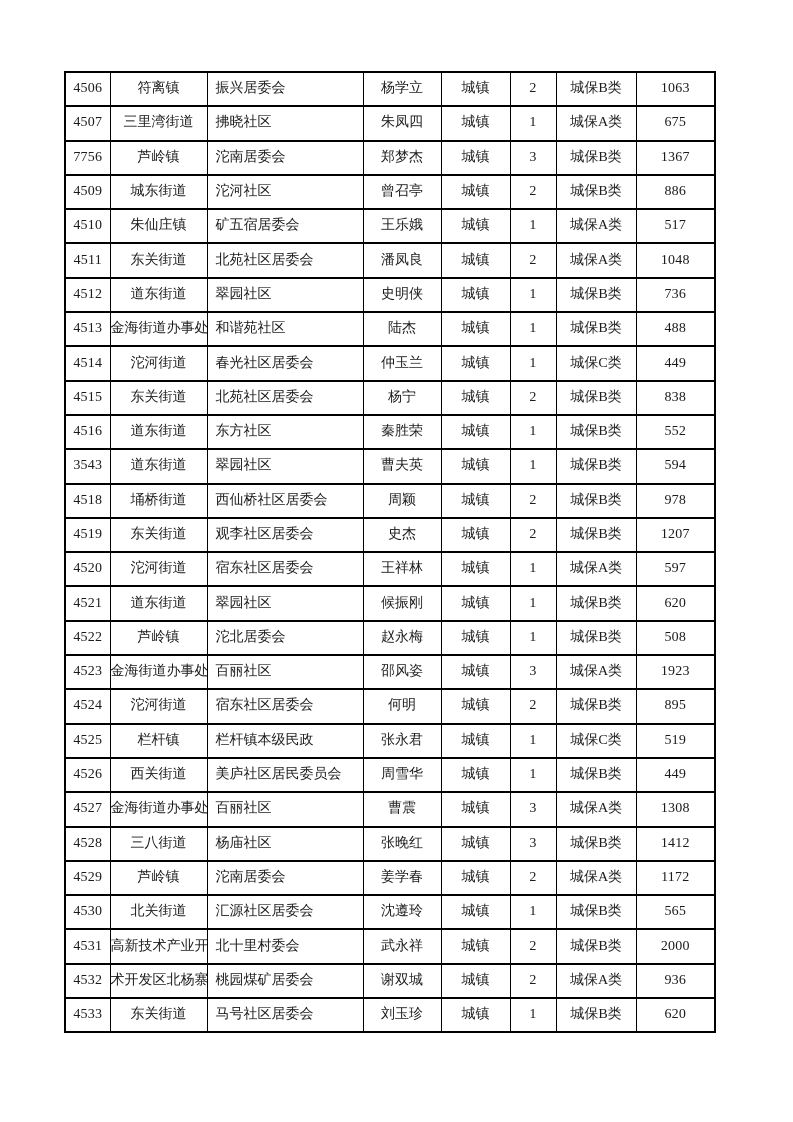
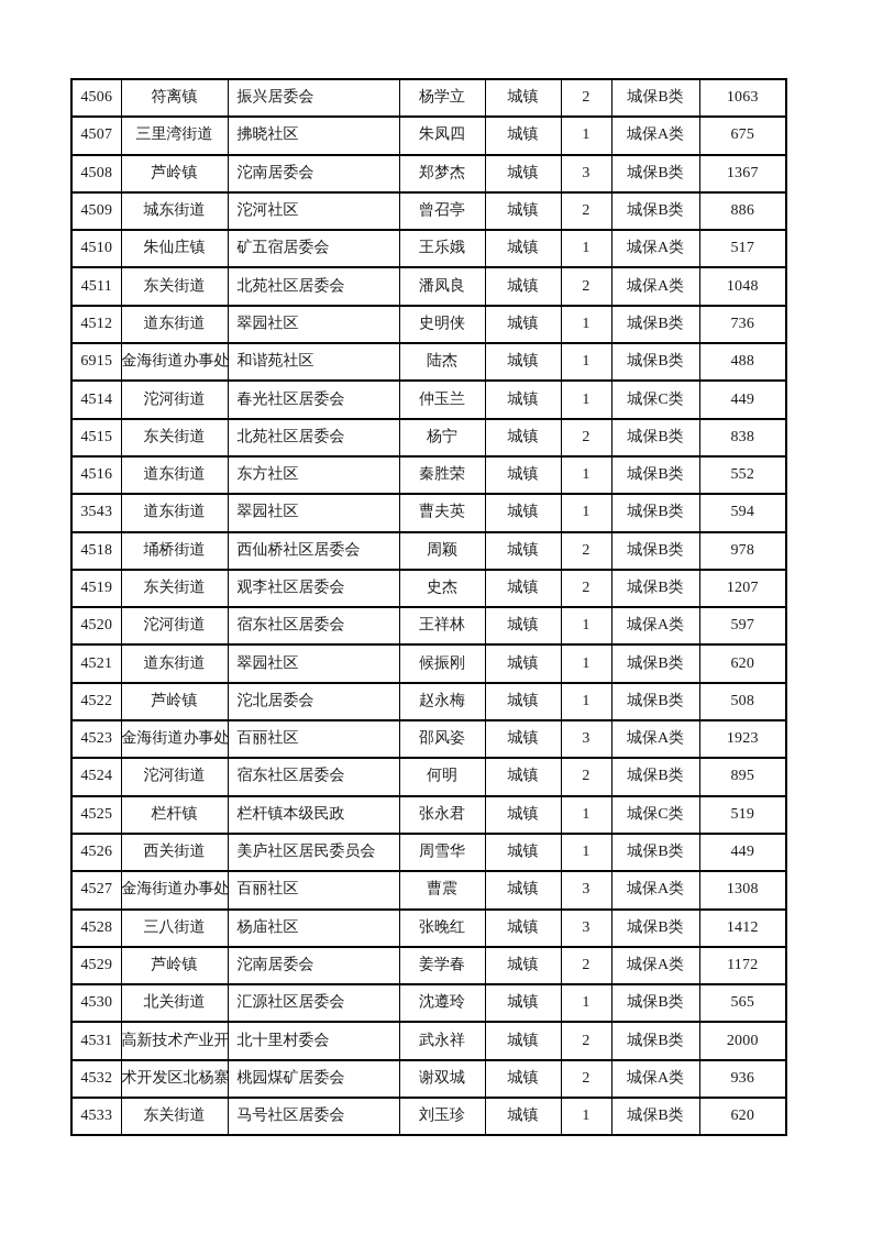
  4506	符离镇	振兴居委会	杨学立	城镇	2	城保B类	1063
  4507	三里湾街道	拂晓社区	朱凤四	城镇	1	城保A类	675
- 7756	芦岭镇	沱南居委会	郑梦杰	城镇	3	城保B类	1367
+ 4508	芦岭镇	沱南居委会	郑梦杰	城镇	3	城保B类	1367
  4509	城东街道	沱河社区	曾召亭	城镇	2	城保B类	886
  4510	朱仙庄镇	矿五宿居委会	王乐娥	城镇	1	城保A类	517
  4511	东关街道	北苑社区居委会	潘凤良	城镇	2	城保A类	1048
  4512	道东街道	翠园社区	史明侠	城镇	1	城保B类	736
- 4513	金海街道办事处	和谐苑社区	陆杰	城镇	1	城保B类	488
+ 6915	金海街道办事处	和谐苑社区	陆杰	城镇	1	城保B类	488
  4514	沱河街道	春光社区居委会	仲玉兰	城镇	1	城保C类	449
  4515	东关街道	北苑社区居委会	杨宁	城镇	2	城保B类	838
  4516	道东街道	东方社区	秦胜荣	城镇	1	城保B类	552
  3543	道东街道	翠园社区	曹夫英	城镇	1	城保B类	594
  4518	埇桥街道	西仙桥社区居委会	周颖	城镇	2	城保B类	978
  4519	东关街道	观李社区居委会	史杰	城镇	2	城保B类	1207
  4520	沱河街道	宿东社区居委会	王祥林	城镇	1	城保A类	597
  4521	道东街道	翠园社区	候振刚	城镇	1	城保B类	620
  4522	芦岭镇	沱北居委会	赵永梅	城镇	1	城保B类	508
  4523	金海街道办事处	百丽社区	邵风姿	城镇	3	城保A类	1923
  4524	沱河街道	宿东社区居委会	何明	城镇	2	城保B类	895
  4525	栏杆镇	栏杆镇本级民政	张永君	城镇	1	城保C类	519
  4526	西关街道	美庐社区居民委员会	周雪华	城镇	1	城保B类	449
  4527	金海街道办事处	百丽社区	曹震	城镇	3	城保A类	1308
  4528	三八街道	杨庙社区	张晚红	城镇	3	城保B类	1412
  4529	芦岭镇	沱南居委会	姜学春	城镇	2	城保A类	1172
  4530	北关街道	汇源社区居委会	沈遵玲	城镇	1	城保B类	565
  4531	高新技术产业开	北十里村委会	武永祥	城镇	2	城保B类	2000
  4532	术开发区北杨寨	桃园煤矿居委会	谢双城	城镇	2	城保A类	936
  4533	东关街道	马号社区居委会	刘玉珍	城镇	1	城保B类	620
